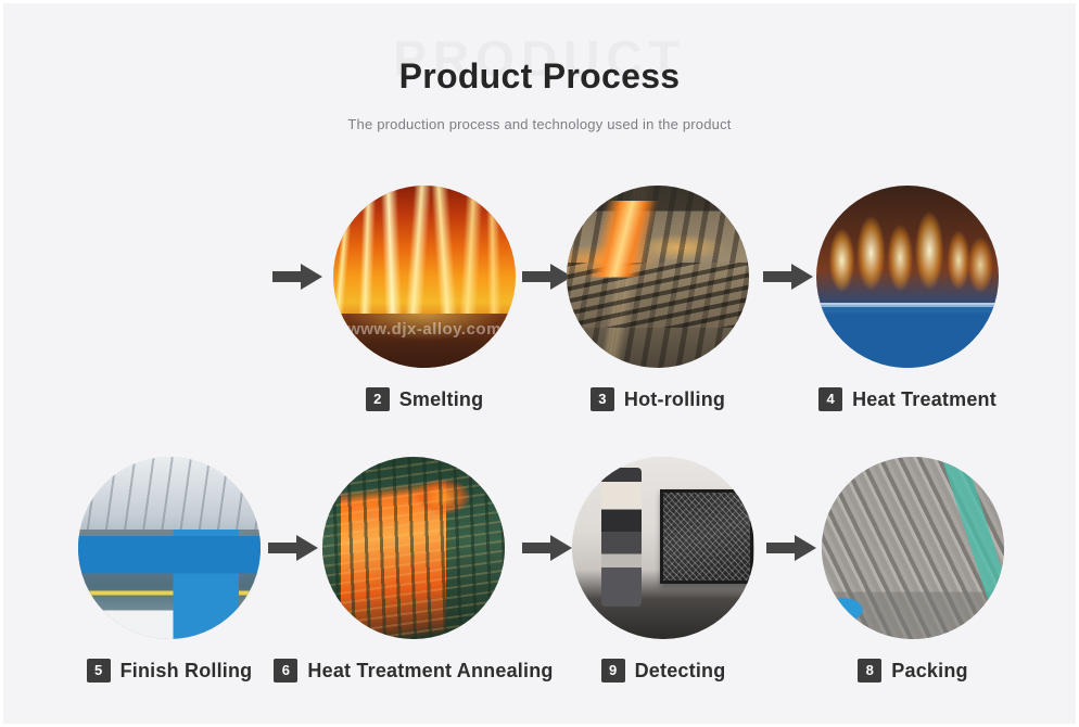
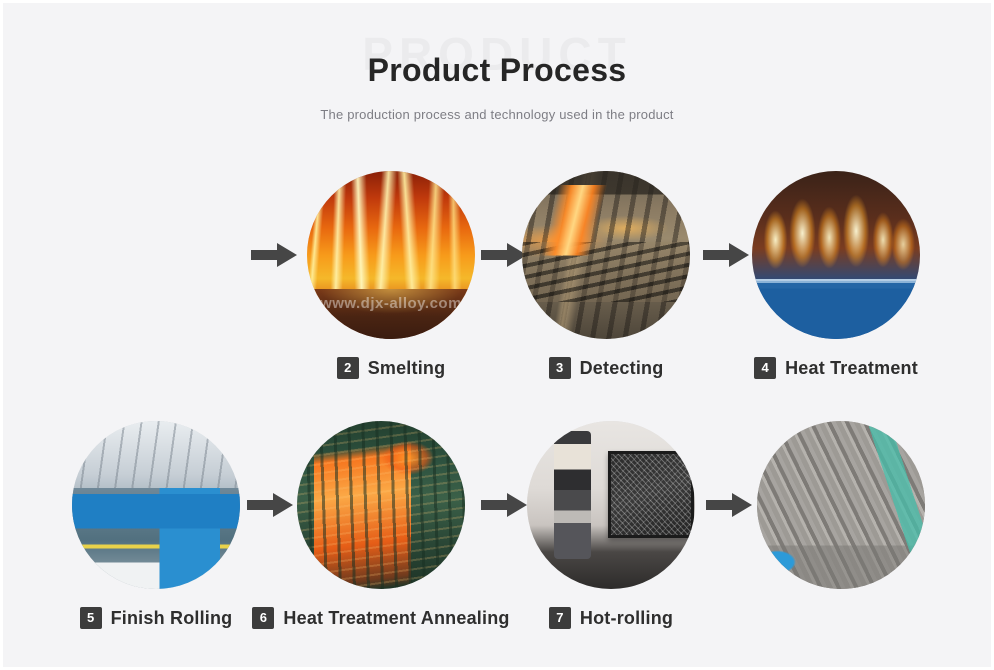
  PRODUCT
  Product Process
  The production process and technology used in the product
  www.djx-alloy.com
  2
  Smelting
  3
- Hot-rolling
+ Detecting
  4
  Heat Treatment
  5
  Finish Rolling
  6
  Heat Treatment Annealing
- 9
+ 7
- Detecting
+ Hot-rolling
- 8
- Packing
